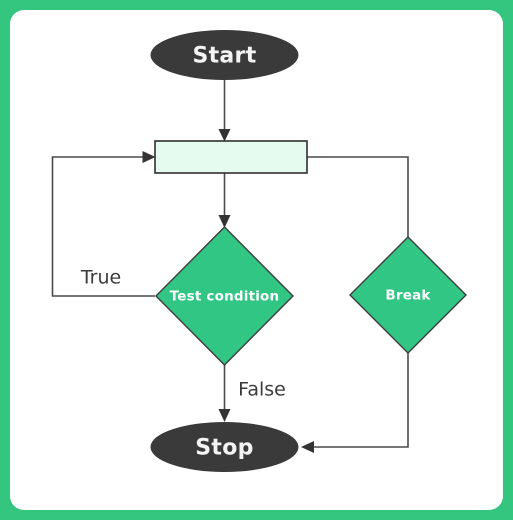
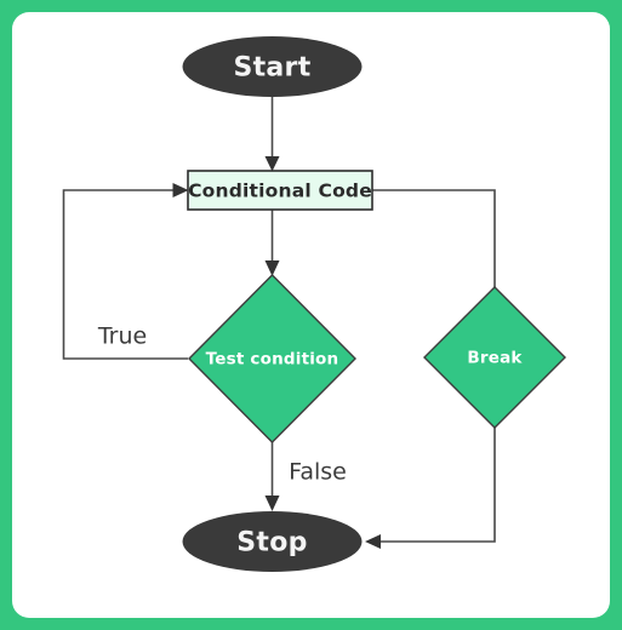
  Start
+ Conditional Code
  Test condition
  Break
  Stop
  True
  False
